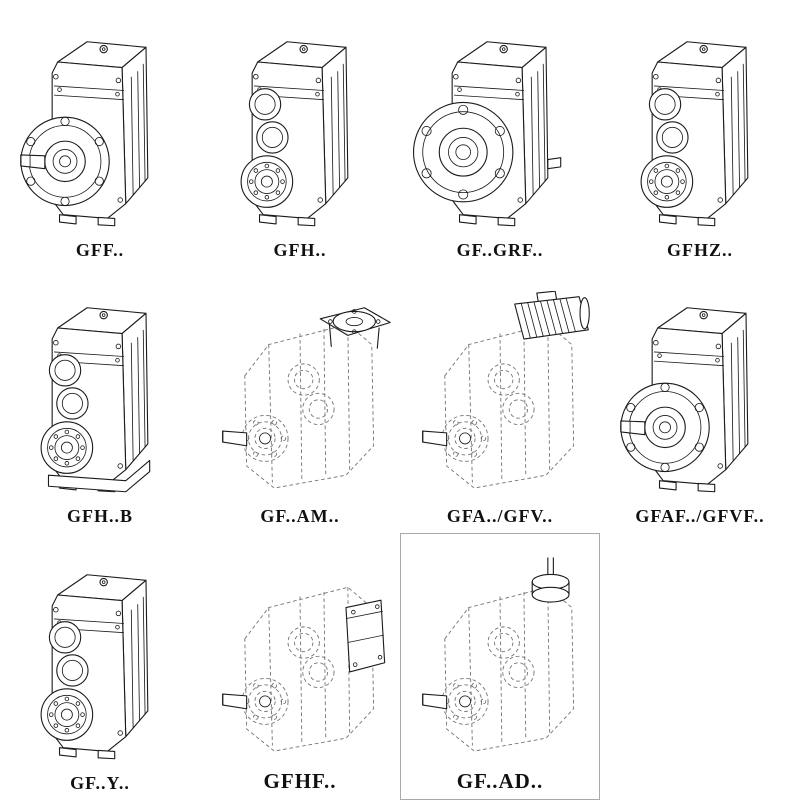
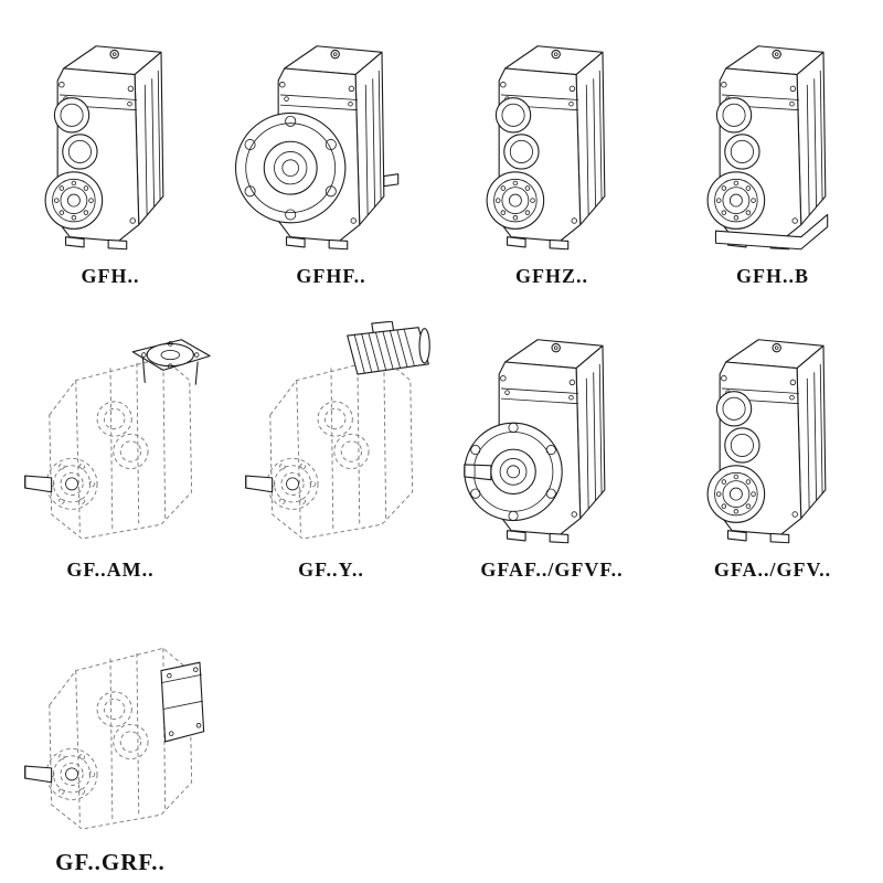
- GFF..
  GFH..
- GF..GRF..
+ GFHF..
  GFHZ..
  GFH..B
  GF..AM..
- GFA../GFV..
+ GF..Y..
  GFAF../GFVF..
- GF..Y..
+ GFA../GFV..
- GFHF..
+ GF..GRF..
- GF..AD..
